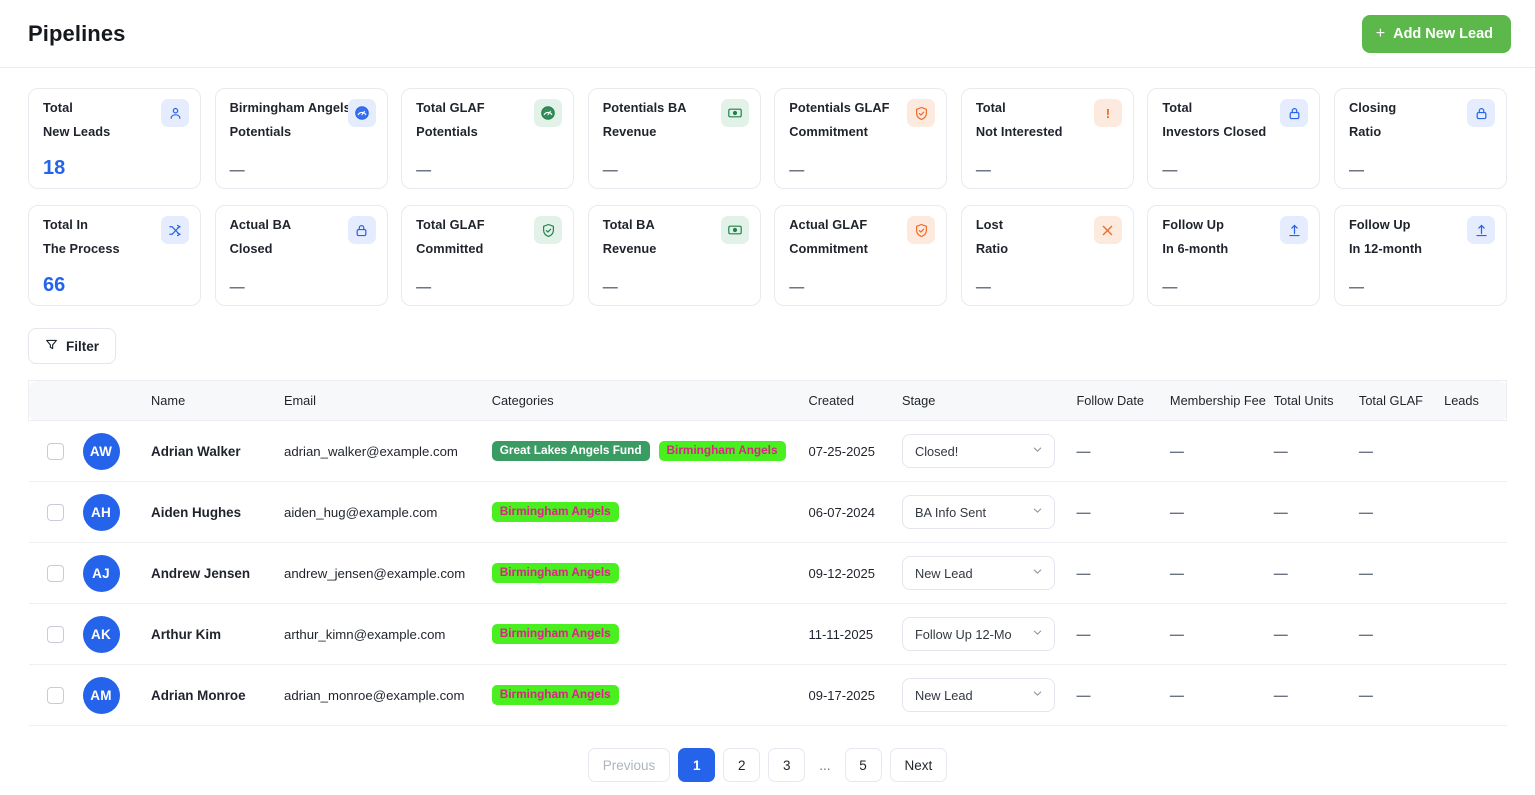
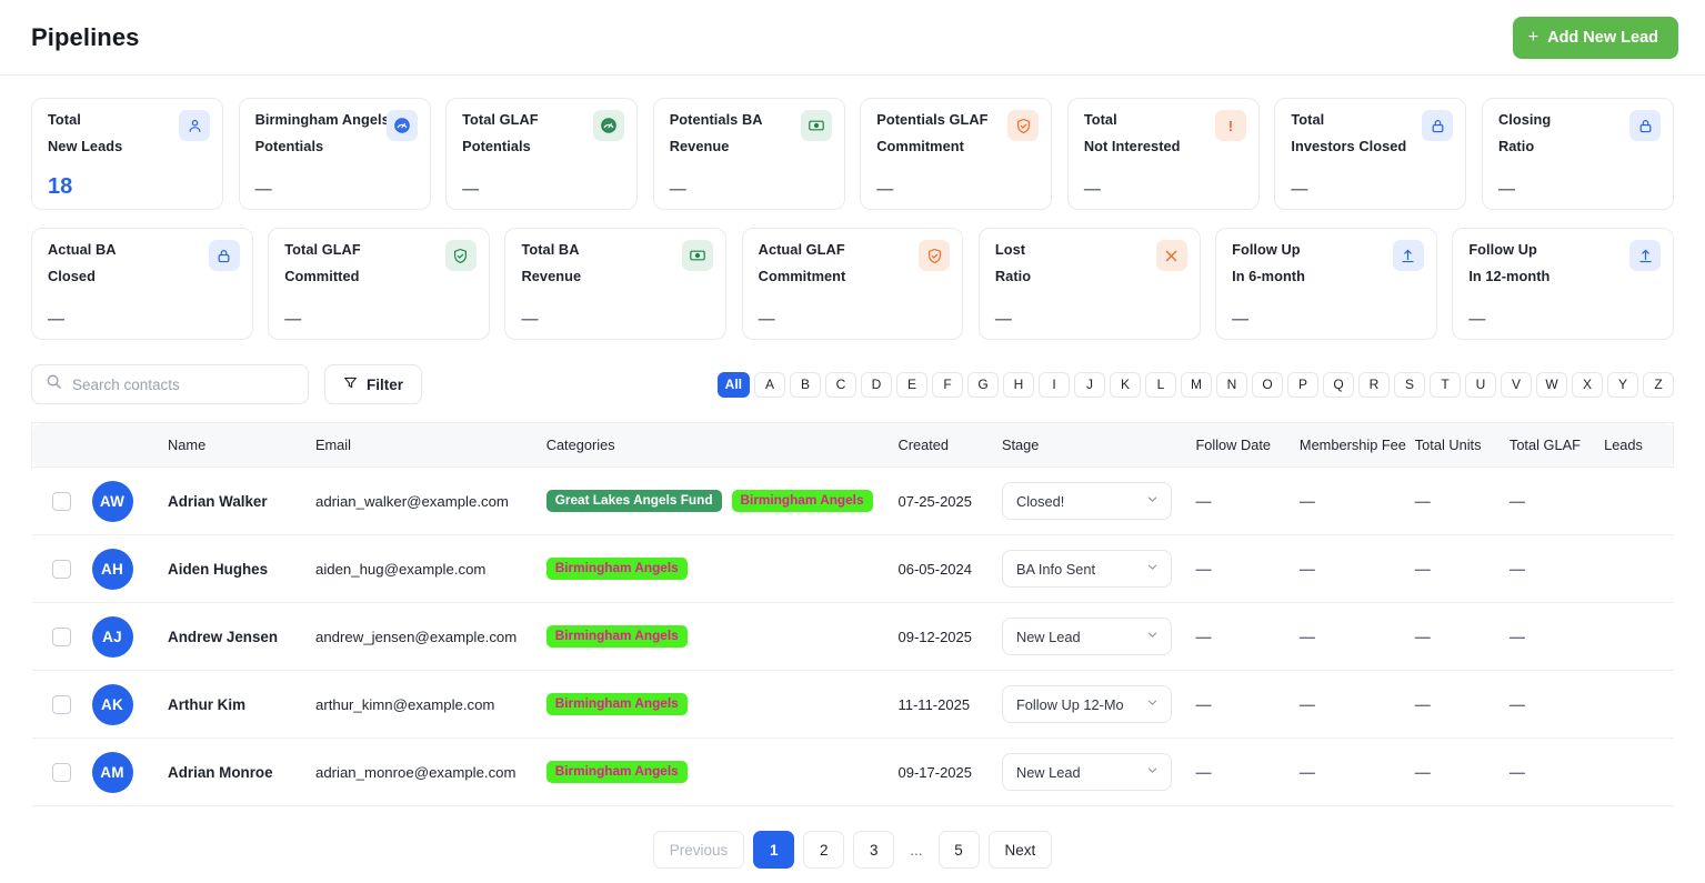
  Pipelines
  +
  Add New Lead
  Total
  New Leads
  18
  Birmingham Angel
  Potentials
  —
  Total GLAF
  Potentials
  —
  Potentials BA
  Revenue
  —
  Potentials GLAF
  Commitment
  —
  !
  Total
  Not Interested
  —
  Total
  Investors Closed
  —
  Closing
  Ratio
  —
- Total In
- The Process
- 66
  Actual BA
  Closed
  —
  Total GLAF
  Committed
  —
  Total BA
  Revenue
  —
  Actual GLAF
  Commitment
  —
  Lost
  Ratio
  —
  Follow Up
  In 6-month
  —
  Follow Up
  In 12-month
  —
+ Search contacts
  Filter
+ All
+ A
+ B
+ C
+ D
+ E
+ F
+ G
+ H
+ I
+ J
+ K
+ L
+ M
+ N
+ O
+ P
+ Q
+ R
+ S
+ T
+ U
+ V
+ W
+ X
+ Y
+ Z
  		Name	Email	Categories	Created	Stage	Follow Date	Membership Fee	Total Units	Total GLAF	Leads
  	AW	Adrian Walker	adrian_walker@example.com	Great Lakes Angels Fund Birmingham Angels	07-25-2025	Closed!	—	—	—	—
- 	AH	Aiden Hughes	aiden_hug@example.com	Birmingham Angels	06-07-2024	BA Info Sent	—	—	—	—
+ 	AH	Aiden Hughes	aiden_hug@example.com	Birmingham Angels	06-05-2024	BA Info Sent	—	—	—	—
  	AJ	Andrew Jensen	andrew_jensen@example.com	Birmingham Angels	09-12-2025	New Lead	—	—	—	—
  	AK	Arthur Kim	arthur_kimn@example.com	Birmingham Angels	11-11-2025	Follow Up 12-Mo	—	—	—	—
  	AM	Adrian Monroe	adrian_monroe@example.com	Birmingham Angels	09-17-2025	New Lead	—	—	—	—
  Previous
  1
  2
  3
  ...
  5
  Next
